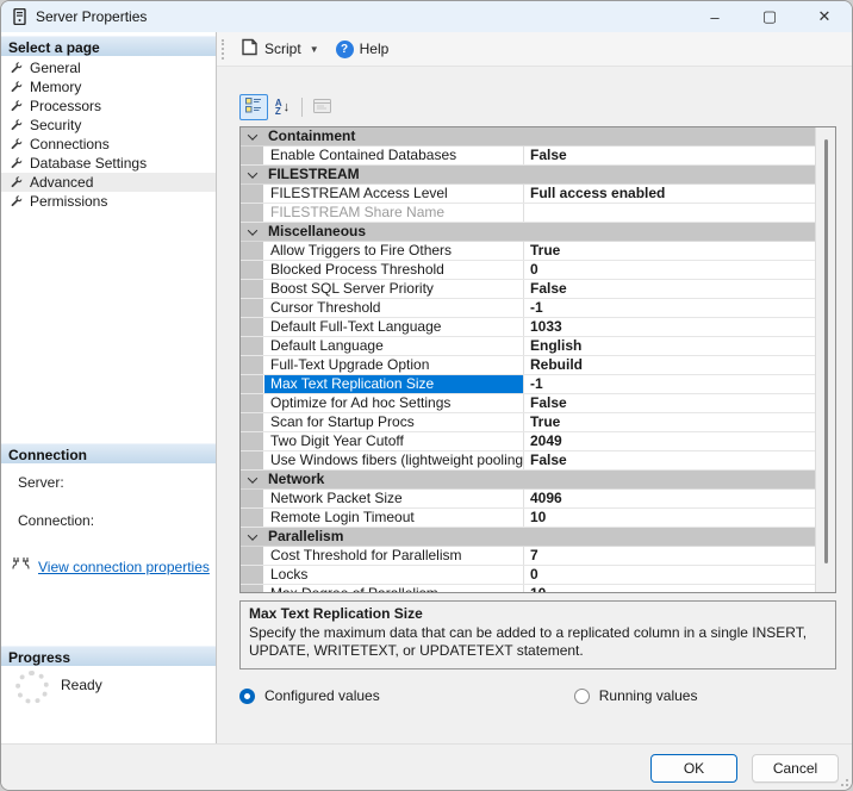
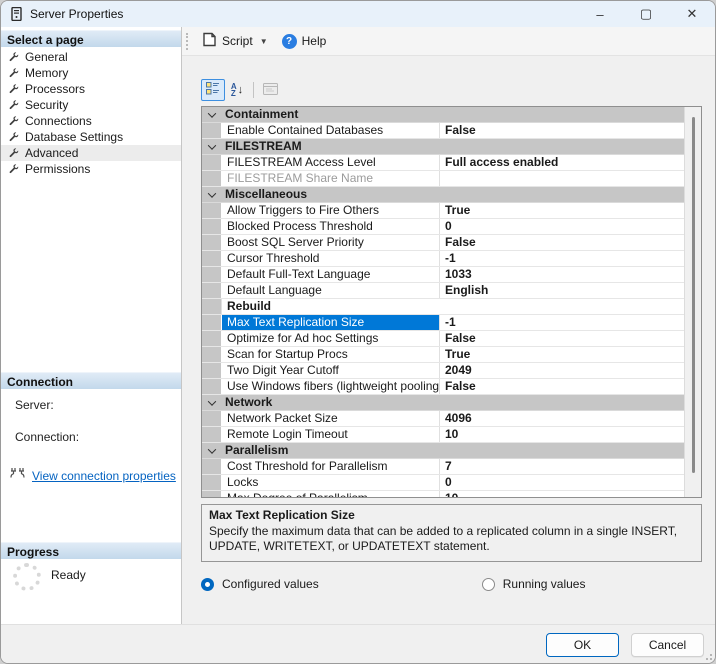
  Server Properties
  –
  ▢
  ✕
  Select a page
  General
  Memory
  Processors
  Security
  Connections
  Database Settings
  Advanced
  Permissions
  Connection
  Server:
  Connection:
  View connection properties
  Progress
  Ready
  Script
  ▼
  ?
  Help
  A
  Z
  ↓
  Containment
  Enable Contained Databases
  False
  FILESTREAM
  FILESTREAM Access Level
  Full access enabled
  FILESTREAM Share Name
  Miscellaneous
  Allow Triggers to Fire Others
  True
  Blocked Process Threshold
  0
  Boost SQL Server Priority
  False
  Cursor Threshold
  -1
  Default Full-Text Language
  1033
  Default Language
  English
- Full-Text Upgrade Option
  Rebuild
  Max Text Replication Size
  -1
  Optimize for Ad hoc Settings
  False
  Scan for Startup Procs
  True
  Two Digit Year Cutoff
  2049
  Use Windows fibers (lightweight pooling
  False
  Network
  Network Packet Size
  4096
  Remote Login Timeout
  10
  Parallelism
  Cost Threshold for Parallelism
  7
  Locks
  0
  Max Text Replication Size
  Specify the maximum data that can be added to a replicated column in a single INSERT, UPDATE, WRITETEXT, or UPDATETEXT statement.
  Configured values
  Running values
  OK
  Cancel
